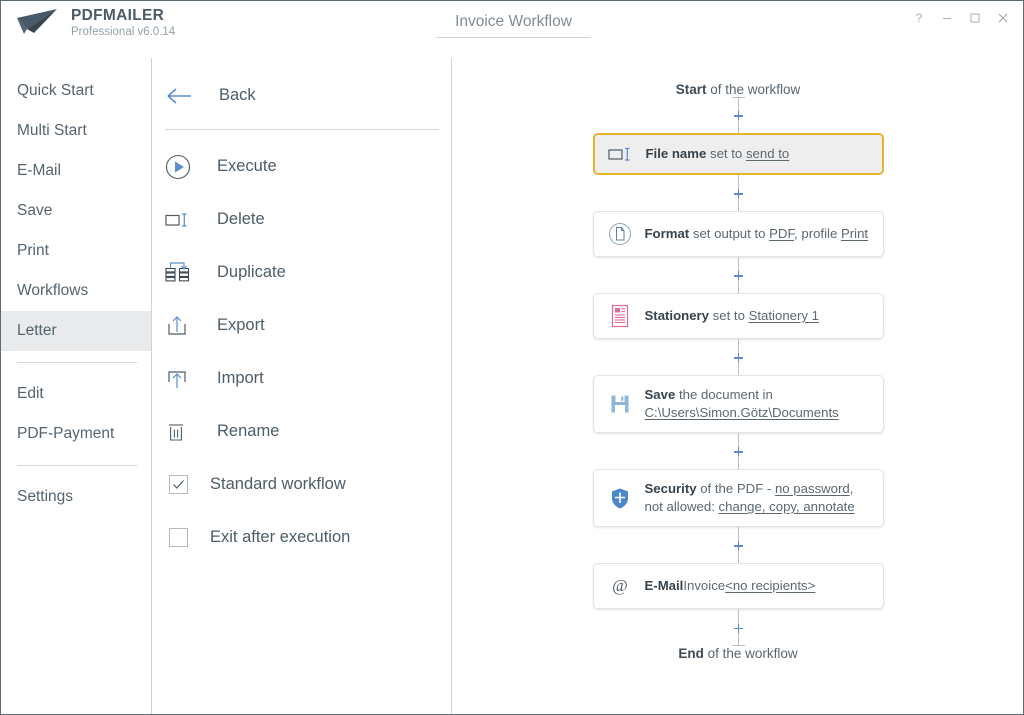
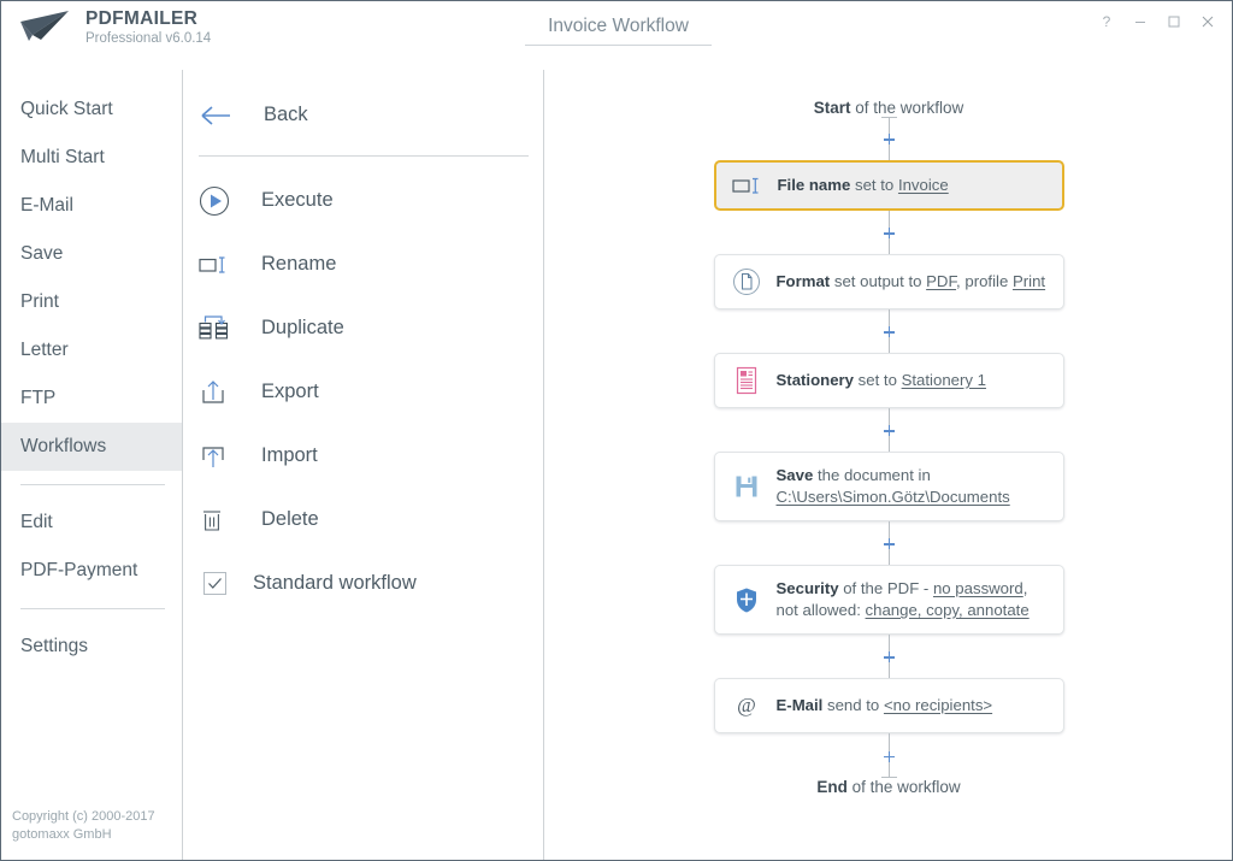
  PDFMAILER
  Professional v6.0.14
  Invoice Workflow
  ?
  Quick Start
  Multi Start
  E-Mail
  Save
  Print
- Workflows
+ Letter
+ FTP
- Letter
+ Workflows
  Edit
  PDF-Payment
  Settings
+ Copyright (c) 2000-2017
+ gotomaxx GmbH
  Back
  Execute
- Delete
+ Rename
  Duplicate
  Export
  Import
- Rename
+ Delete
  Standard workflow
- Exit after execution
  Start of the workflow
- File name set to send to
+ File name set to Invoice
  Format set output to PDF, profile Print
  Stationery set to Stationery 1
  Save the document in C:\Users\Simon.Götz\Documents
  Security of the PDF - no password, not allowed: change, copy, annotate
  @
- E-MailInvoice<no recipients>
+ E-Mail send to <no recipients>
  End of the workflow
